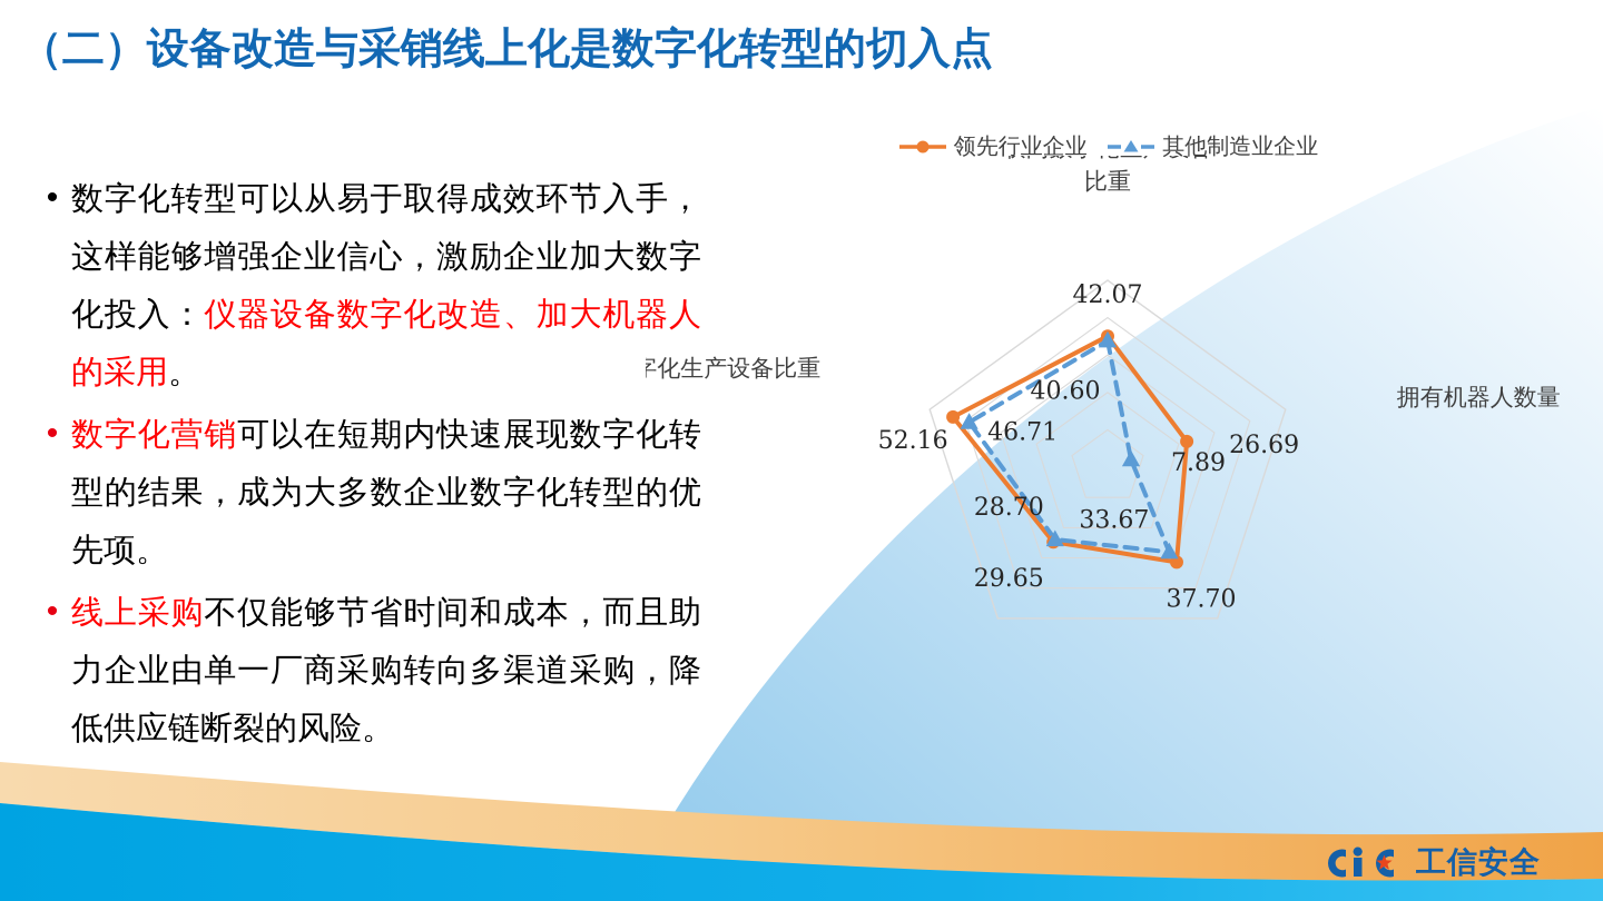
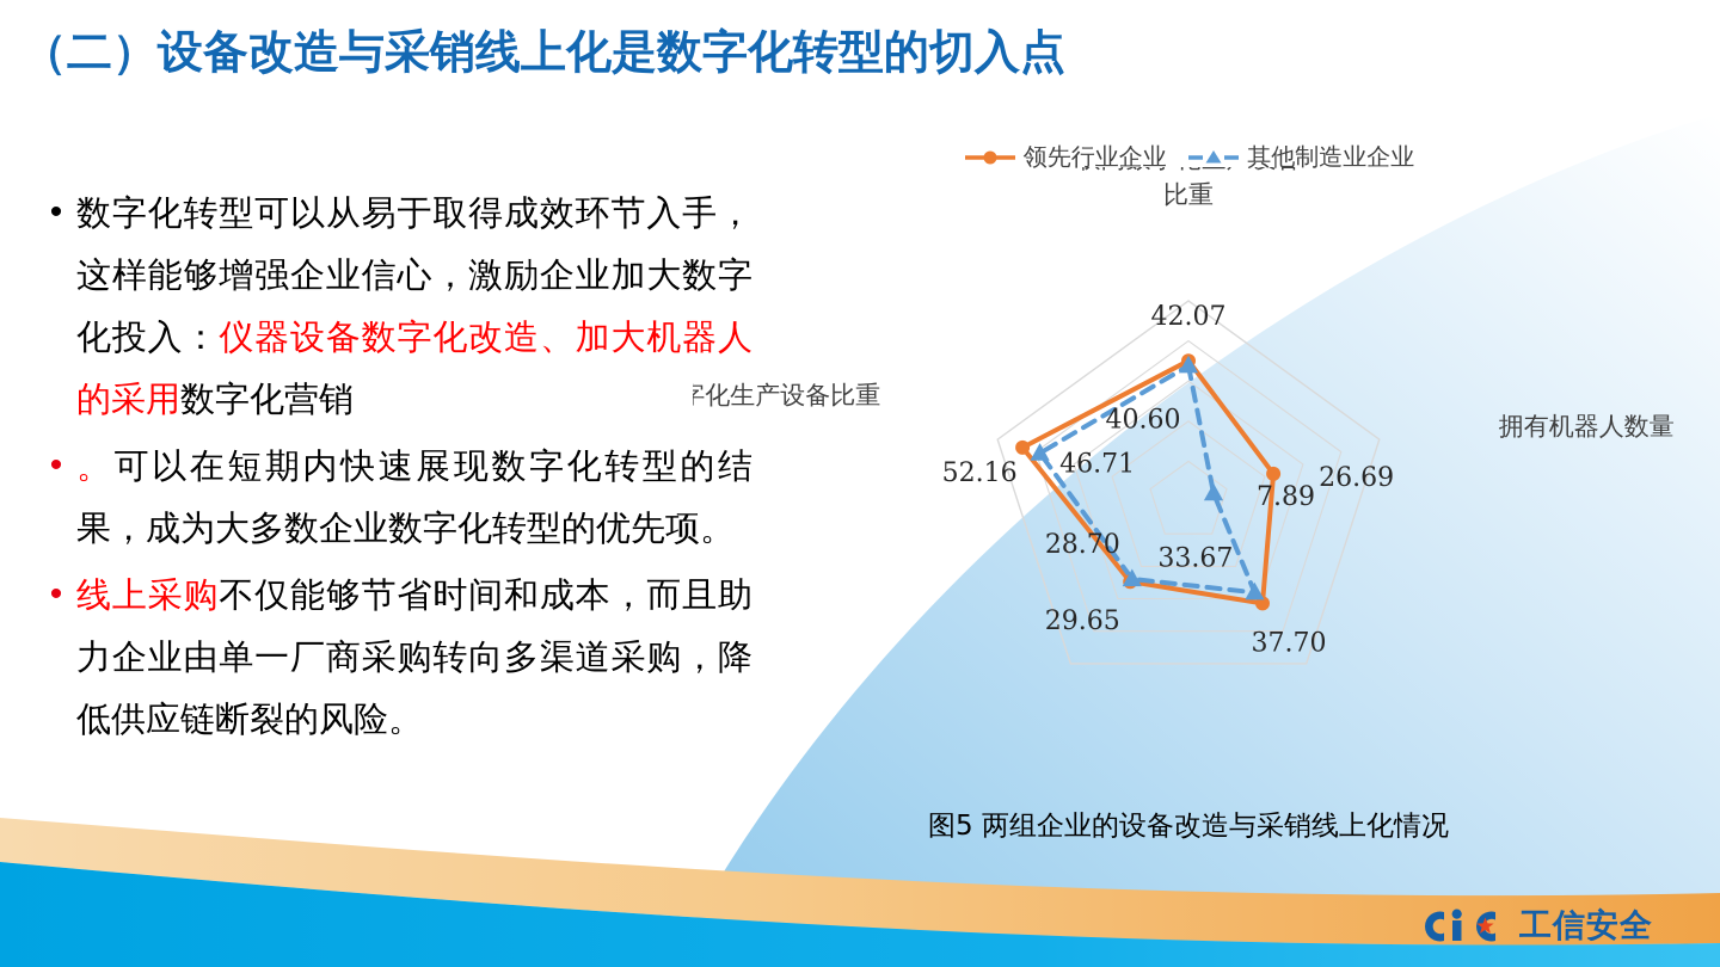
  （二）设备改造与采销线上化是数字化转型的切入点
  •
- 数字化转型可以从易于取得成效环节入手，这样能够增强企业信心，激励企业加大数字化投入：仪器设备数字化改造、加大机器人的采用。
+ 数字化转型可以从易于取得成效环节入手，这样能够增强企业信心，激励企业加大数字化投入：仪器设备数字化改造、加大机器人的采用数字化营销
  •
- 数字化营销可以在短期内快速展现数字化转型的结果，成为大多数企业数字化转型的优先项。
+ 。可以在短期内快速展现数字化转型的结果，成为大多数企业数字化转型的优先项。
  •
  线上采购不仅能够节省时间和成本，而且助力企业由单一厂商采购转向多渠道采购，降低供应链断裂的风险。
  领先行业企业
  其他制造业企业
  42.07
  26.69
  37.70
  29.65
  52.16
  40.60
  7.89
  33.67
  28.70
  46.71
  比重
  拥有机器人数量
  字化生产设备比重
+ 图5 两组企业的设备改造与采销线上化情况
  工信安全
